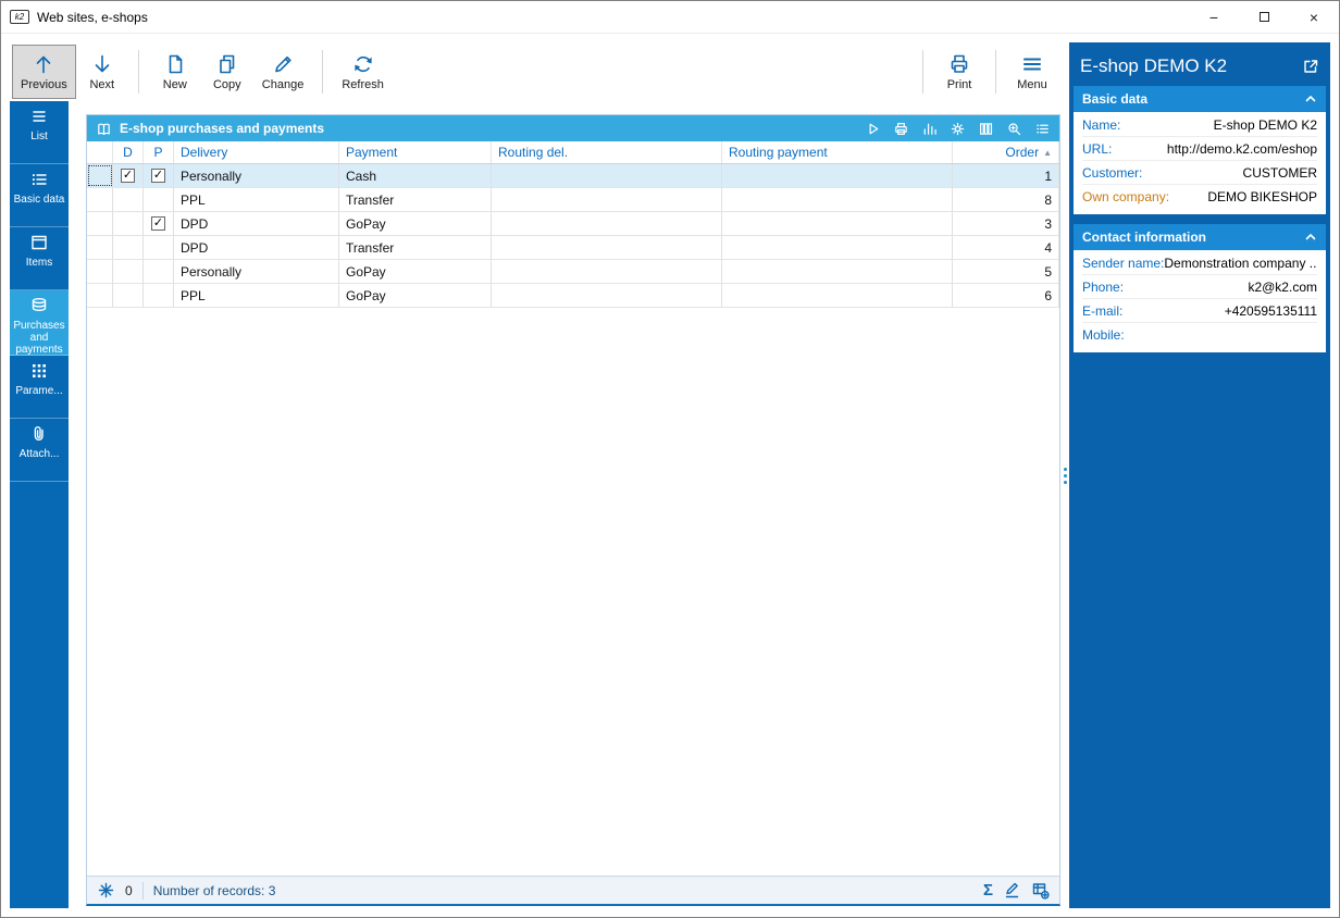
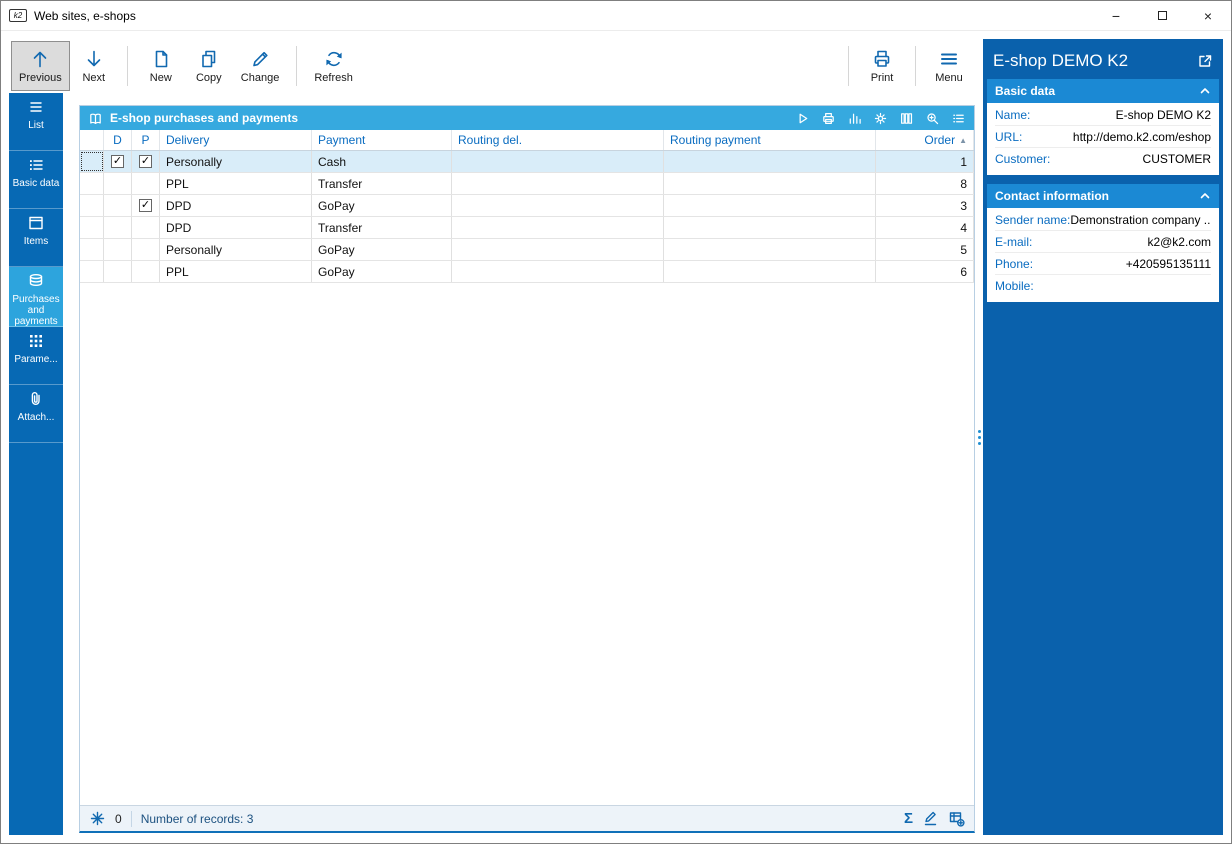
  k2
  Web sites, e-shops
  −
  ×
  Previous
  Next
  New
  Copy
  Change
  Refresh
  Print
  Menu
  List
  Basic data
  Items
  Purchases and payments
  Parame...
  Attach...
  E-shop purchases and payments
  D
  P
  Delivery
  Payment
  Routing del.
  Routing payment
  Order
  ▲
  ✓
  ✓
  Personally
  Cash
  1
  PPL
  Transfer
  8
  ✓
  DPD
  GoPay
  3
  DPD
  Transfer
  4
  Personally
  GoPay
  5
  PPL
  GoPay
  6
  0
  Number of records: 3
  Σ
  E-shop DEMO K2
  Basic data
  Name:
  E-shop DEMO K2
  URL:
  http://demo.k2.com/eshop
  Customer:
  CUSTOMER
- Own company:
- DEMO BIKESHOP
  Contact information
  Sender name:
  Demonstration company ..
- Phone:
+ E-mail:
  k2@k2.com
- E-mail:
+ Phone:
  +420595135111
  Mobile:
